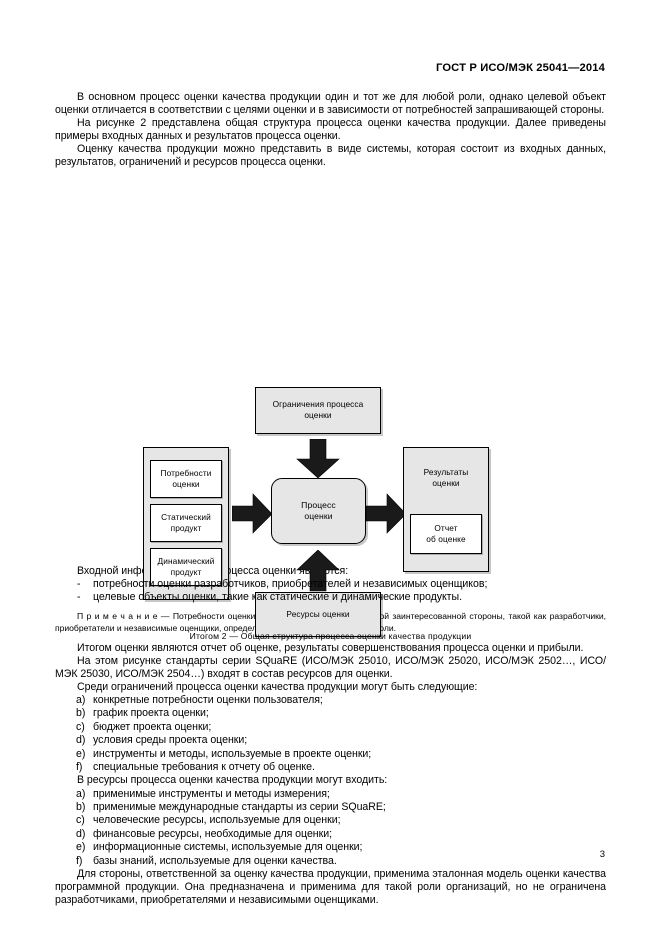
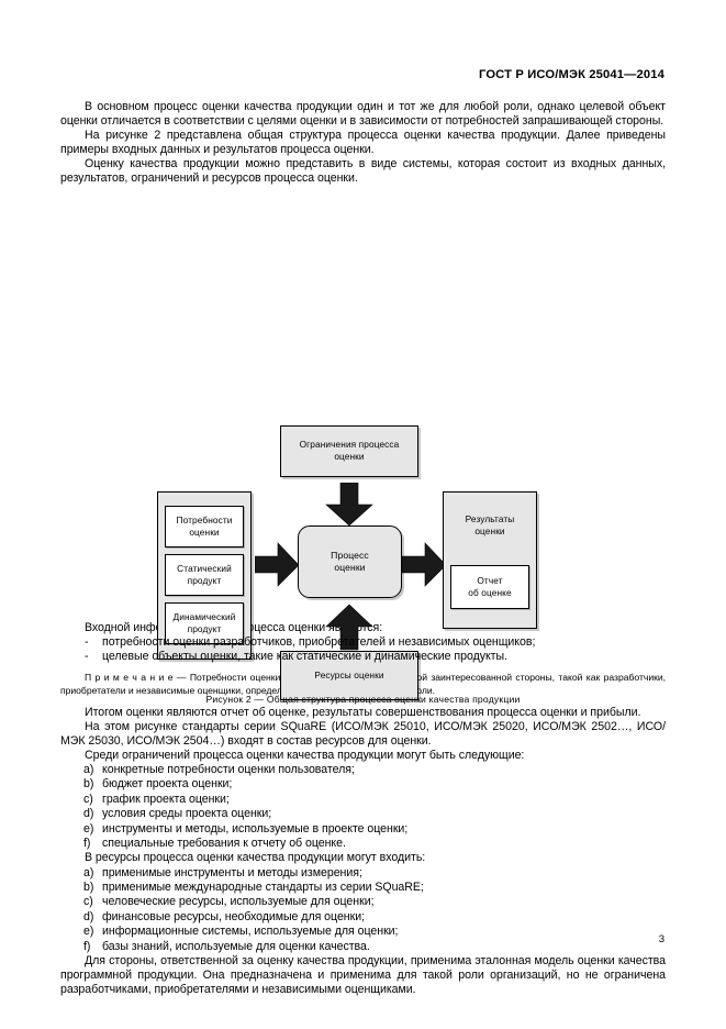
  ГОСТ Р ИСО/МЭК 25041—2014
  В основном процесс оценки качества продукции один и тот же для любой роли, однако целевой объект оценки отличается в соответствии с целями оценки и в зависимости от потребностей запрашивающей стороны.
  На рисунке 2 представлена общая структура процесса оценки качества продукции. Далее приведены примеры входных данных и результатов процесса оценки.
  Оценку качества продукции можно представить в виде системы, которая состоит из входных данных, результатов, ограничений и ресурсов процесса оценки.
  Ограничения процесса
  оценки
  Потребности
  оценки
  Статический
  продукт
  Динамический
  продукт
  Процесс
  оценки
  Результаты
  оценки
  Отчет
  об оценке
  Ресурсы оценки
- Итогом 2 — Общая структура процесса оценки качества продукции
+ Рисунок 2 — Общая структура процесса оценки качества продукции
  -
  потребности оценки разработчиков, приобретателей и независимых оценщиков;
  -
  целевые объекты оценки, такие как статические и динамические продукты.
  П р и м е ч а н и е — Потребности оценкиой заинтересованной стороны, такой как разработчики, приобретатели и независимые оценщики, опредеоли.
  Итогом оценки являются отчет об оценке, результаты совершенствования процесса оценки и прибыли.
  На этом рисунке стандарты серии SQuaRE (ИСО/МЭК 25010, ИСО/МЭК 25020, ИСО/МЭК 2502…, ИСО/МЭК 25030, ИСО/МЭК 2504…) входят в состав ресурсов для оценки.
  Среди ограничений процесса оценки качества продукции могут быть следующие:
  a)
  конкретные потребности оценки пользователя;
  b)
- график проекта оценки;
+ бюджет проекта оценки;
  c)
- бюджет проекта оценки;
+ график проекта оценки;
  d)
  условия среды проекта оценки;
  e)
  инструменты и методы, используемые в проекте оценки;
  f)
  специальные требования к отчету об оценке.
  В ресурсы процесса оценки качества продукции могут входить:
  a)
  применимые инструменты и методы измерения;
  b)
  применимые международные стандарты из серии SQuaRE;
  c)
  человеческие ресурсы, используемые для оценки;
  d)
  финансовые ресурсы, необходимые для оценки;
  e)
  информационные системы, используемые для оценки;
  f)
  базы знаний, используемые для оценки качества.
  Для стороны, ответственной за оценку качества продукции, применима эталонная модель оценки качества программной продукции. Она предназначена и применима для такой роли организаций, но не ограничена разработчиками, приобретателями и независимыми оценщиками.
  3
